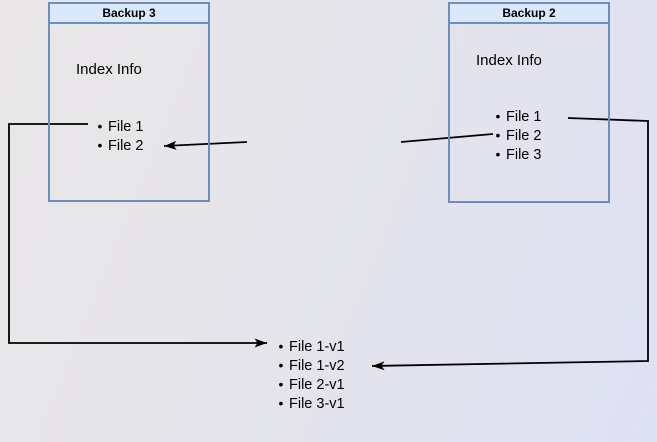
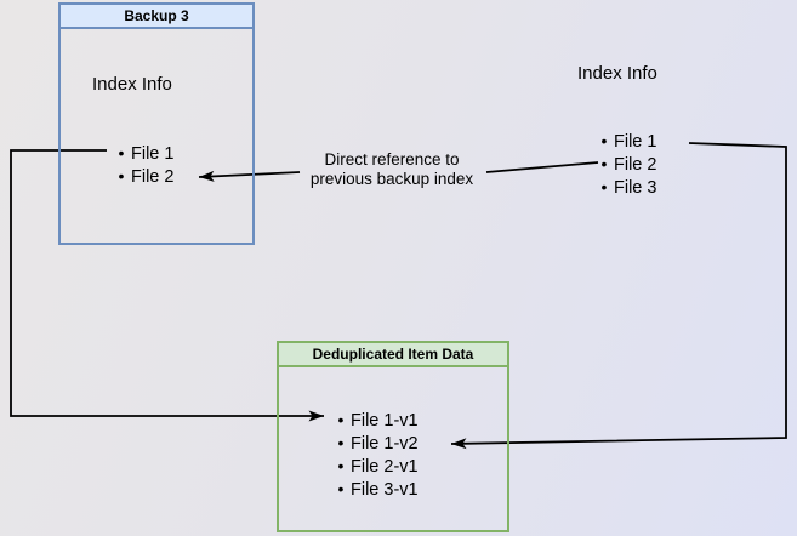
  Backup 3
  Index Info
  •
  File 1
  •
  File 2
- Backup 2
  Index Info
  •
  File 1
  •
  File 2
  •
  File 3
+ Direct reference to
+ previous backup index
+ Deduplicated Item Data
  •
  File 1-v1
  •
  File 1-v2
  •
  File 2-v1
  •
  File 3-v1
